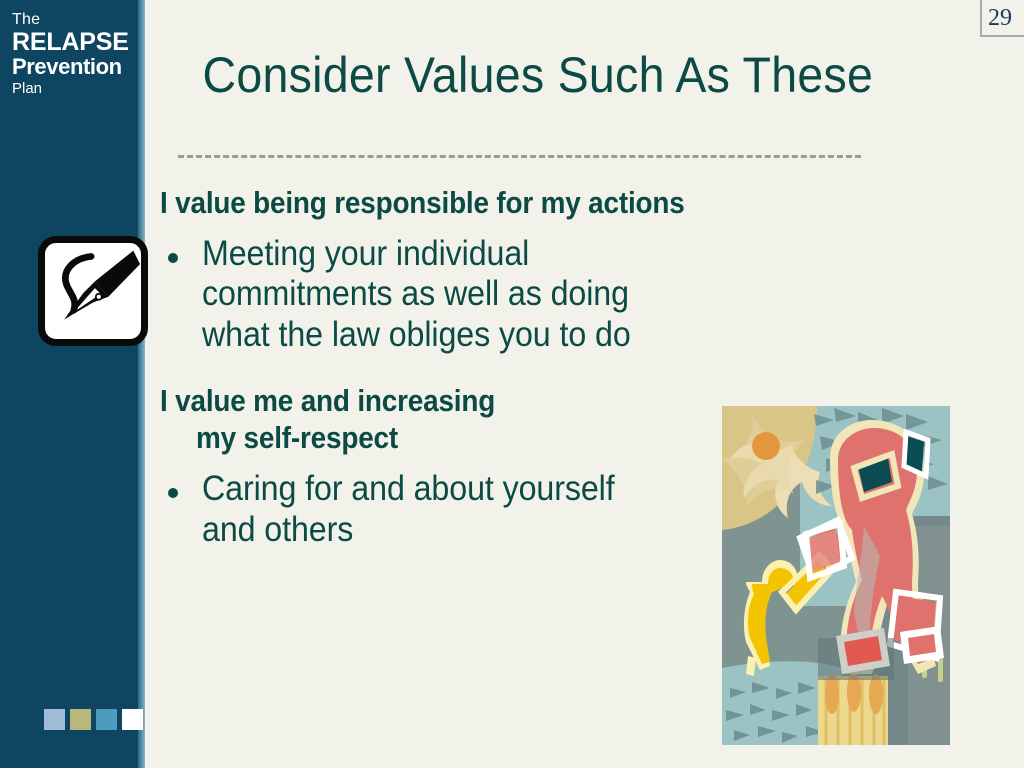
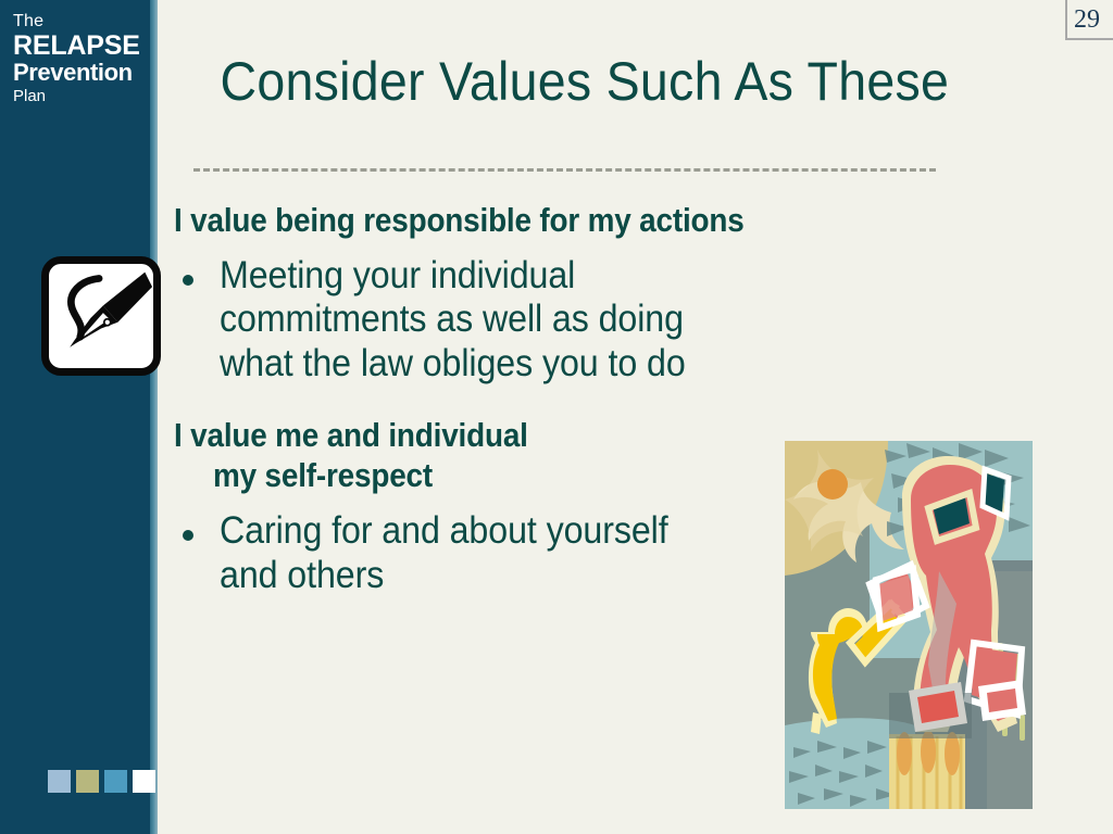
  The
  RELAPSE
  Prevention
  Plan
  29
  Consider Values Such As These
  I value being responsible for my actions
  Meeting your individual commitments as well as doing what the law obliges you to do
- I value me and increasing
+ I value me and individual
  my self-respect
  Caring for and about yourself and others
